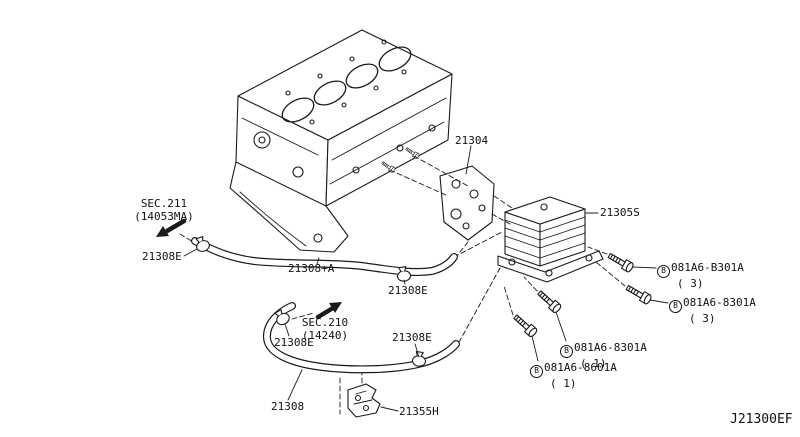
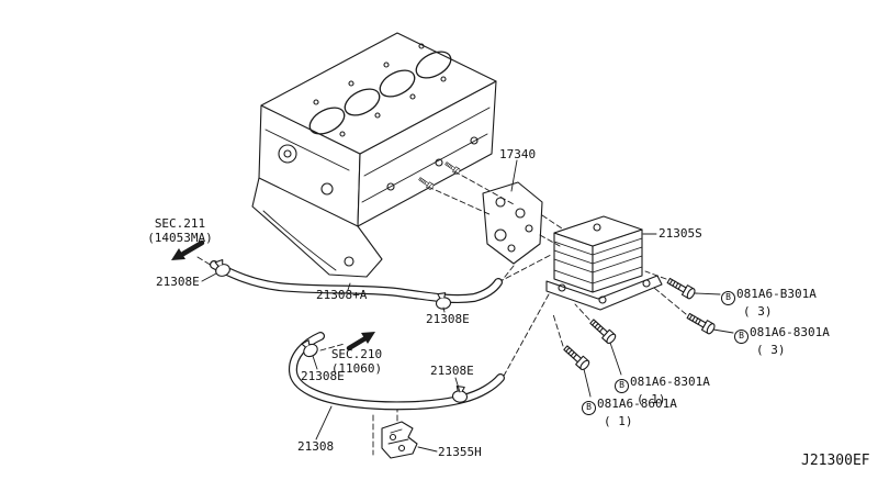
- 21304
+ 17340
  21305S
  SEC.211
  (14053MA)
  21308E
  21308+A
  21308E
  SEC.210
- (14240)
+ (11060)
  21308E
  21308E
  21308
  21355H
  B 081A6-B301A
  ( 3)
  B 081A6-8301A
  ( 3)
  B 081A6-8301A
  ( 1)
  B 081A6-8601A
  ( 1)
  J21300EF
